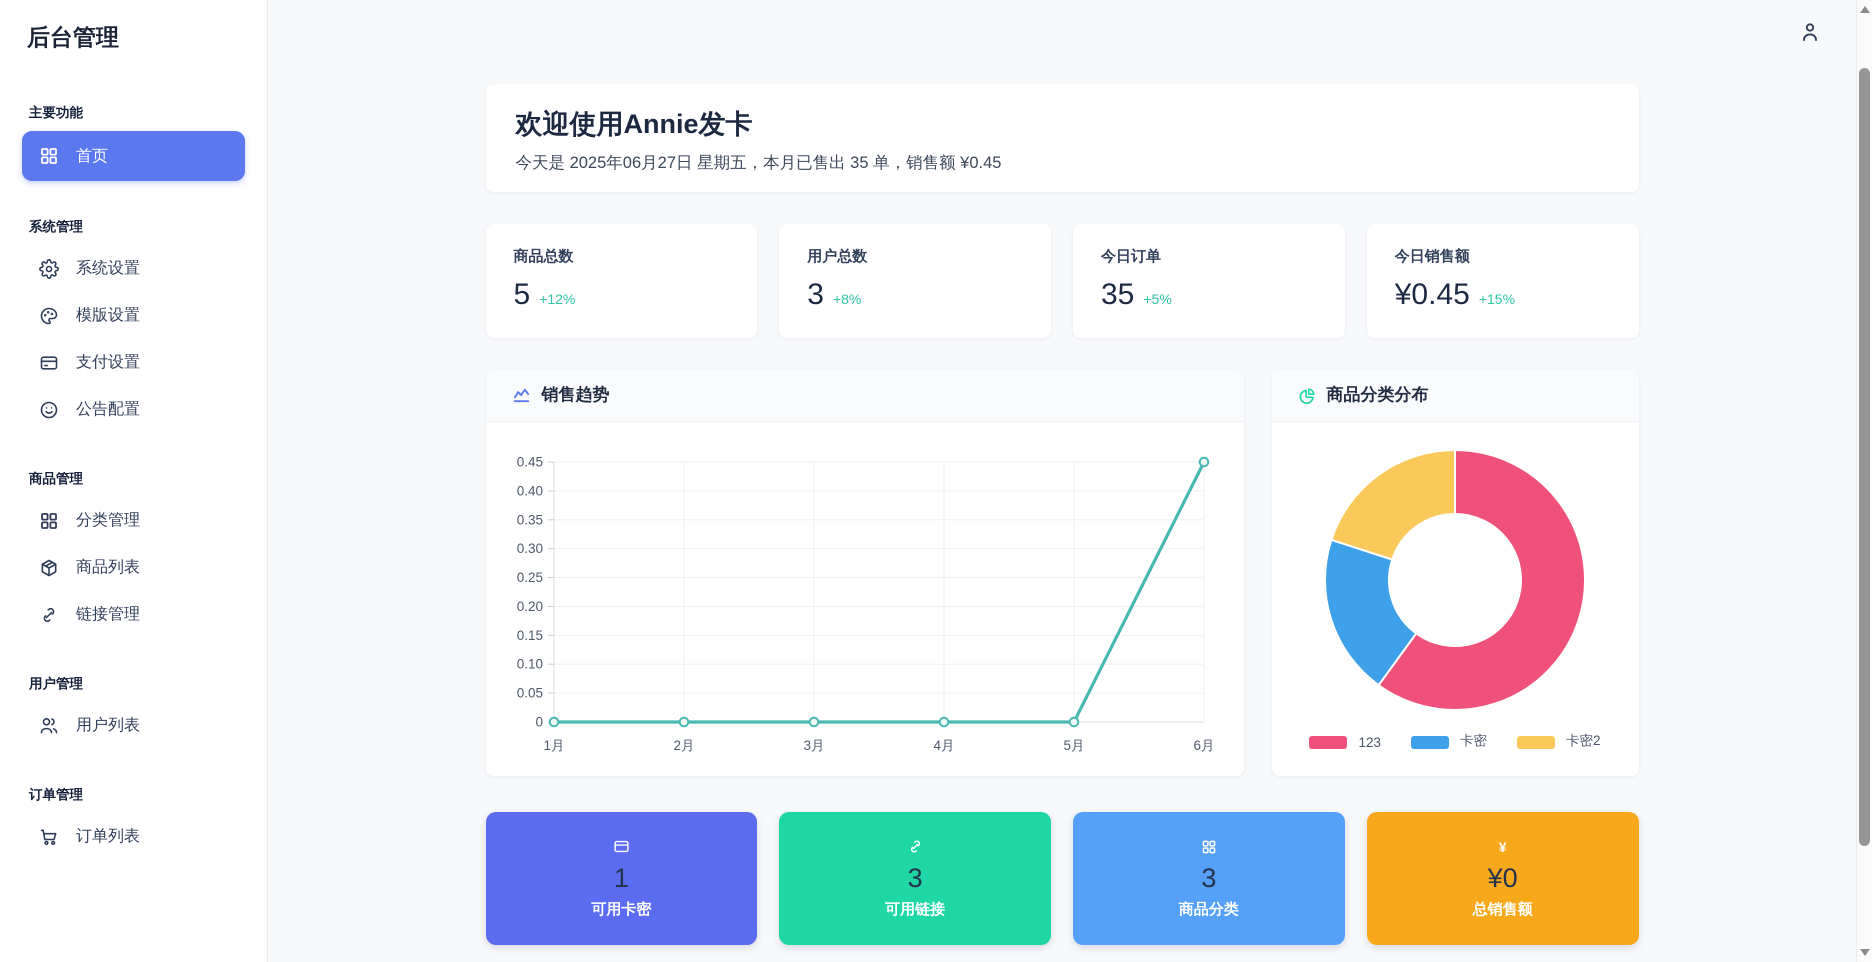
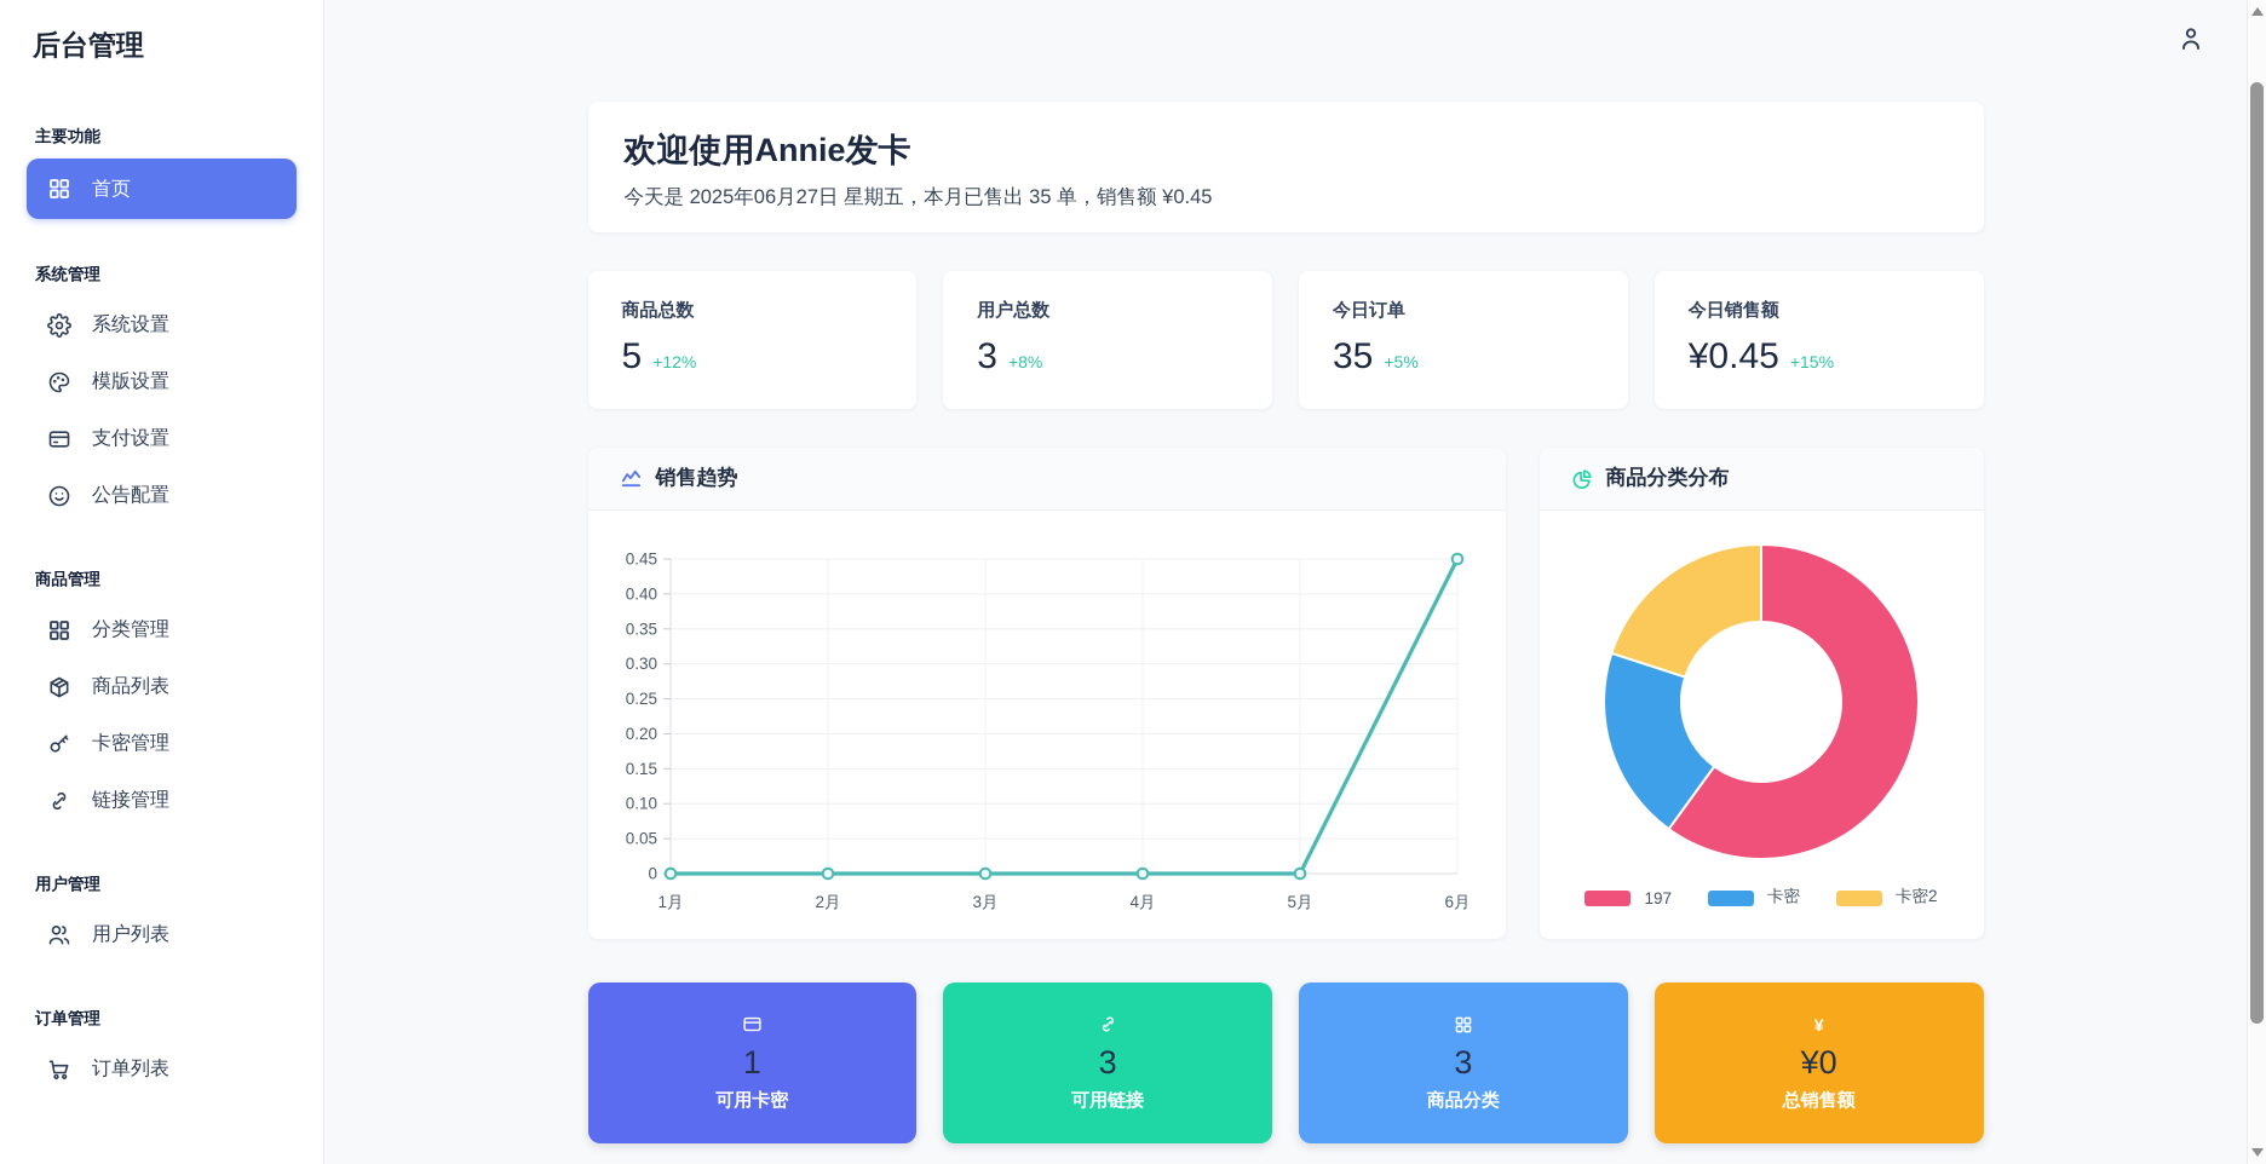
  后台管理
  主要功能
  首页
  系统管理
  系统设置
  模版设置
  支付设置
  公告配置
  商品管理
  分类管理
  商品列表
+ 卡密管理
  链接管理
  用户管理
  用户列表
  订单管理
  订单列表
  欢迎使用Annie发卡
  今天是 2025年06月27日 星期五，本月已售出 35 单，销售额 ¥0.45
  商品总数
  5
  +12%
  用户总数
  3
  +8%
  今日订单
  35
  +5%
  今日销售额
  ¥0.45
  +15%
  销售趋势
  0
  0.05
  0.10
  0.15
  0.20
  0.25
  0.30
  0.35
  0.40
  0.45
  1月
  2月
  3月
  4月
  5月
  6月
  商品分类分布
- 123
+ 197
  卡密
  卡密2
  1
  可用卡密
  3
  可用链接
  3
  商品分类
  ¥
  ¥0
  总销售额
